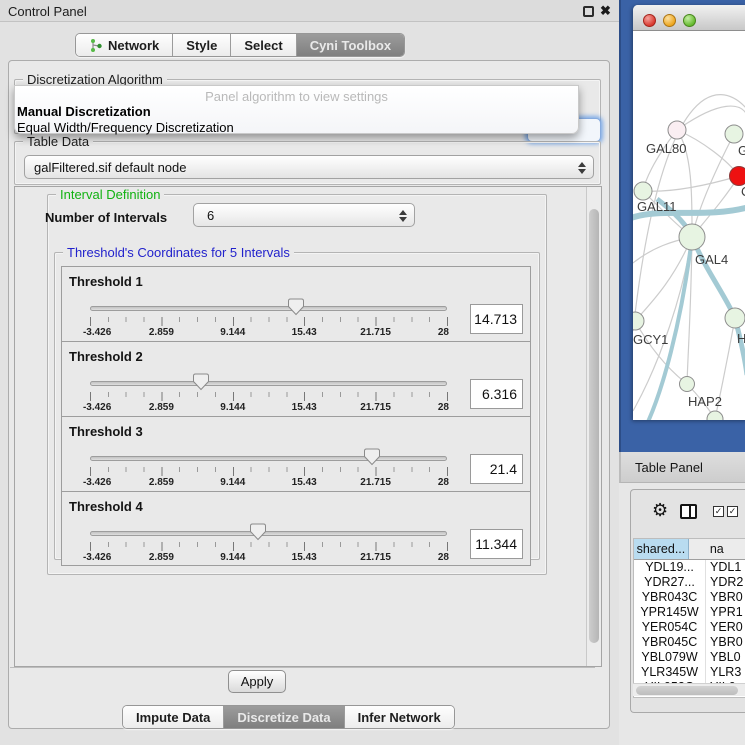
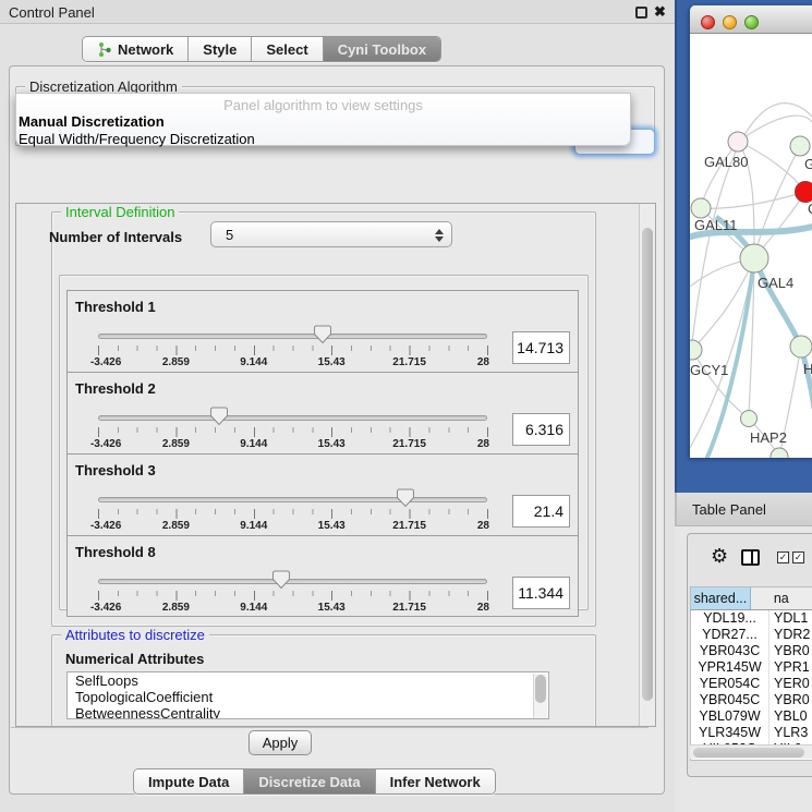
  Control Panel
  ✖
  Network
  Style
  Select
  Cyni Toolbox
  Discretization Algorithm
  Panel algorithm to view settings
  Manual Discretization
  Equal Width/Frequency Discretization
- Table Data
- galFiltered.sif default node
  Interval Definition
  Number of Intervals
- 6
+ 5
- Threshold's Coordinates for 5 Intervals
  Threshold 1
  -3.426
  2.859
  9.144
  15.43
  21.715
  28
  14.713
  Threshold 2
  -3.426
  2.859
  9.144
  15.43
  21.715
  28
  6.316
  Threshold 3
  -3.426
  2.859
  9.144
  15.43
  21.715
  28
  21.4
- Threshold 4
+ Threshold 8
  -3.426
  2.859
  9.144
  15.43
  21.715
  28
  11.344
+ Attributes to discretize
+ Numerical Attributes
+ SelfLoops
+ TopologicalCoefficient
+ BetweennessCentrality
  Apply
  Impute Data
  Discretize Data
  Infer Network
  GAL80
  G
  GAL11
  GAL4
  H
  GCY1
  HAP2
  Table Panel
  ⚙
  ✓
  ✓
  shared...
  na
  YDL19...
  YDL1
  YDR27...
  YDR2
  YBR043C
  YBR0
  YPR145W
  YPR1
  YER054C
  YER0
  YBR045C
  YBR0
  YBL079W
  YBL0
  YLR345W
  YLR3
